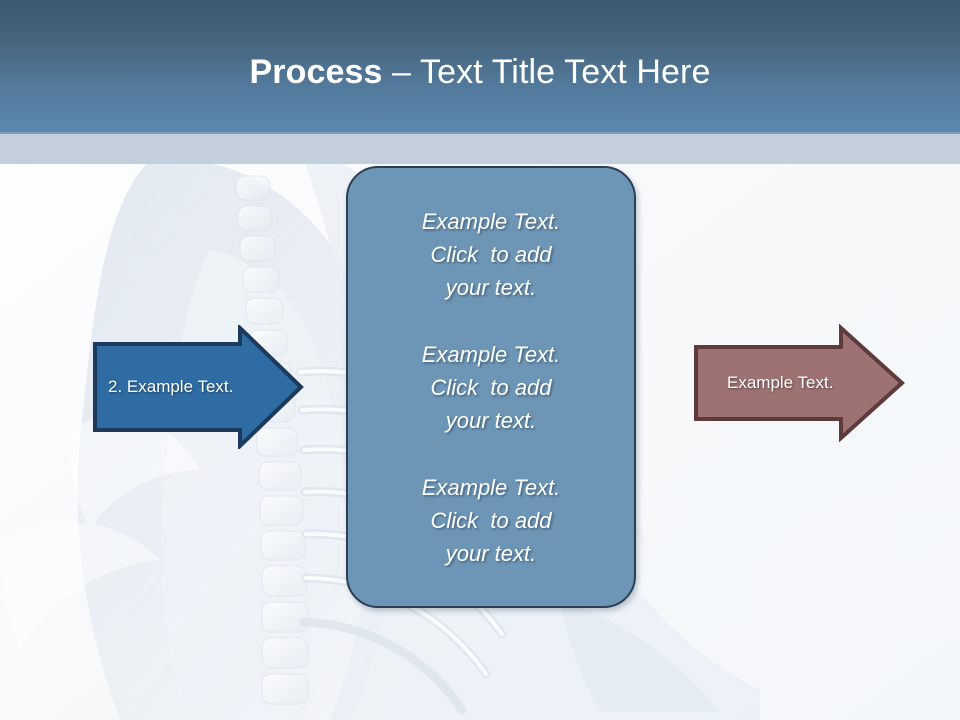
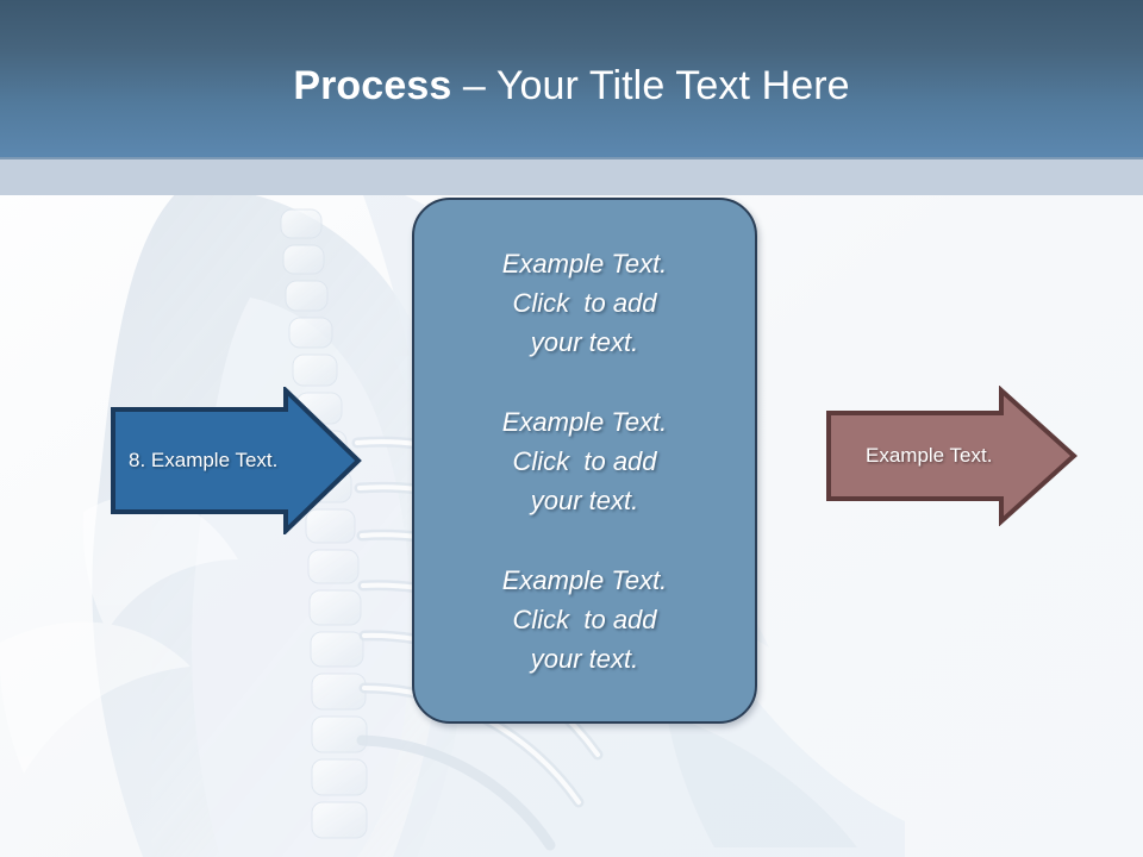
- Process – Text Title Text Here
+ Process – Your Title Text Here
- 2. Example Text.
+ 8. Example Text.
  Example Text.
  Click to add
  your text.
  Example Text.
  Click to add
  your text.
  Example Text.
  Click to add
  your text.
  Example Text.
